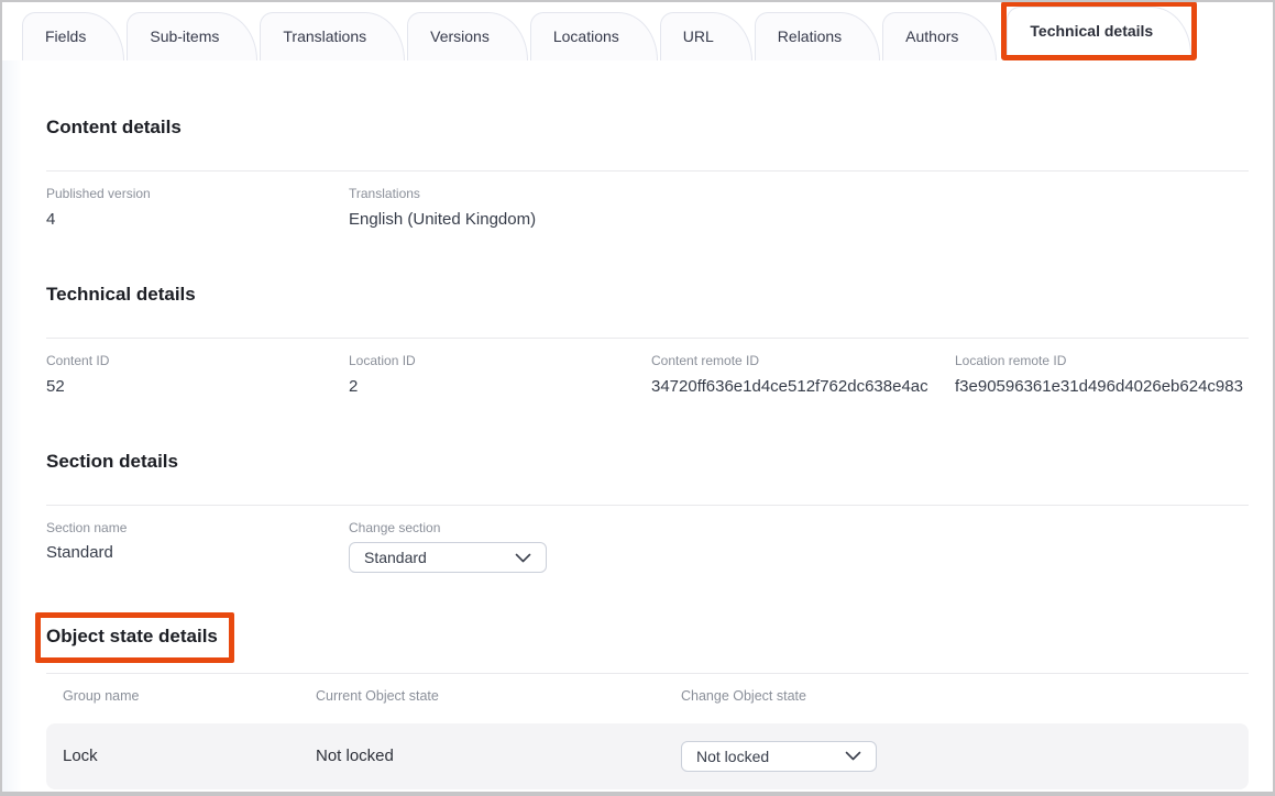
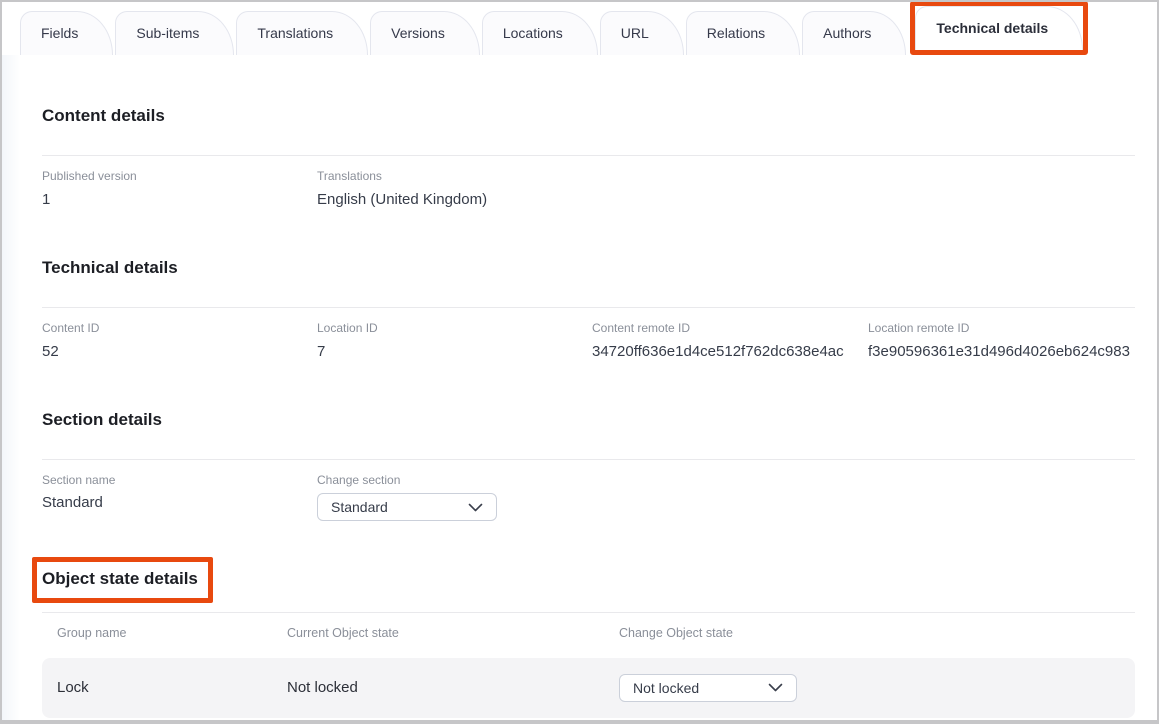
  Fields
  Sub-items
  Translations
  Versions
  Locations
  URL
  Relations
  Authors
  Technical details
  Content details
  Published version
- 4
+ 1
  Translations
  English (United Kingdom)
  Technical details
  Content ID
  52
  Location ID
- 2
+ 7
  Content remote ID
  34720ff636e1d4ce512f762dc638e4ac
  Location remote ID
  f3e90596361e31d496d4026eb624c983
  Section details
  Section name
  Standard
  Change section
  Standard
  Object state details
  Group name
  Current Object state
  Change Object state
  Lock
  Not locked
  Not locked
